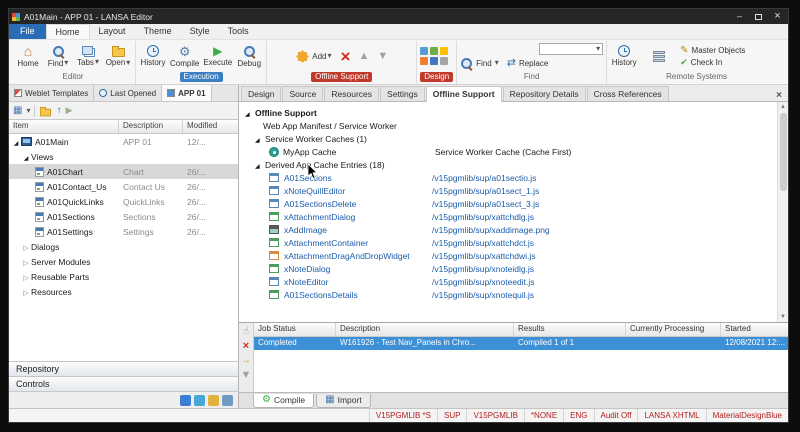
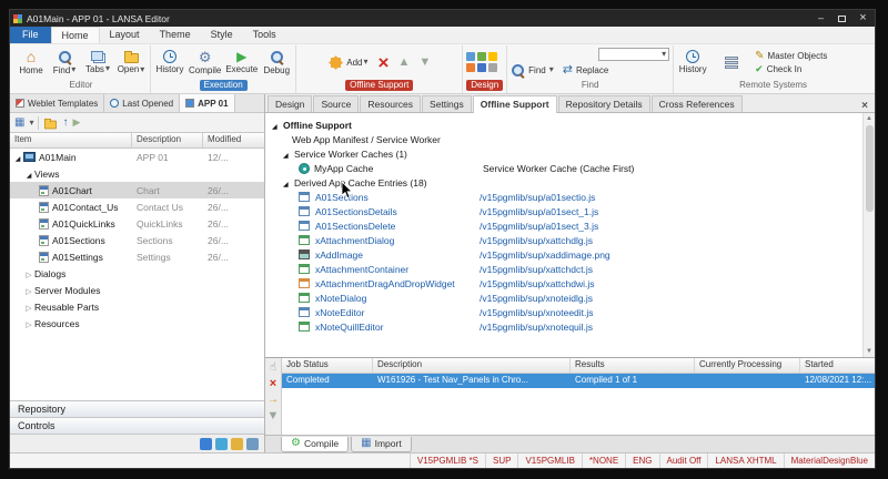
  A01Main - APP 01 - LANSA Editor
  –
  ×
  File
  Home
  Layout
  Theme
  Style
  Tools
  Home
  Find
  Tabs
  Open
  Editor
  History
  Compile
  Execute
  Debug
  Execution
  Add
  Offline Support
  Design
  Find
  Replace
  Find
  History
  Master Objects
  Check In
  Remote Systems
  Weblet Templates
  Last Opened
  APP 01
  Item
  Description
  Modified
  A01Main
  APP 01
  12/...
  Views
  A01Chart
  Chart
  26/...
  A01Contact_Us
  Contact Us
  26/...
  A01QuickLinks
  QuickLinks
  26/...
  A01Sections
  Sections
  26/...
  A01Settings
  Settings
  26/...
  Dialogs
  Server Modules
  Reusable Parts
  Resources
  Repository
  Controls
  Design
  Source
  Resources
  Settings
  Offline Support
  Repository Details
  Cross References
  Offline Support
  Web App Manifest / Service Worker
  Service Worker Caches (1)
  MyApp Cache
  Service Worker Cache (Cache First)
  Derived Ap Cache Entries (18)
  A01Secions
  /v15pgmlib/sup/a01sectio.js
- xNoteQuillEditor
+ A01SectionsDetails
  /v15pgmlib/sup/a01sect_1.js
  A01SectionsDelete
  /v15pgmlib/sup/a01sect_3.js
  xAttachmentDialog
  /v15pgmlib/sup/xattchdlg.js
  xAddImage
  /v15pgmlib/sup/xaddimage.png
  xAttachmentContainer
  /v15pgmlib/sup/xattchdct.js
  xAttachmentDragAndDropWidget
  /v15pgmlib/sup/xattchdwi.js
  xNoteDialog
  /v15pgmlib/sup/xnoteidlg.js
  xNoteEditor
  /v15pgmlib/sup/xnoteedit.js
- A01SectionsDetails
+ xNoteQuillEditor
  /v15pgmlib/sup/xnotequil.js
  Job Status
  Description
  Results
  Currently Processing
  Started
  Completed
  W161926 - Test Nav_Panels in Chro...
  Compiled 1 of 1
  12/08/2021 12:...
  Compile
  Import
  V15PGMLIB *S
  SUP
  V15PGMLIB
  *NONE
  ENG
  Audit Off
  LANSA XHTML
  MaterialDesignBlue
